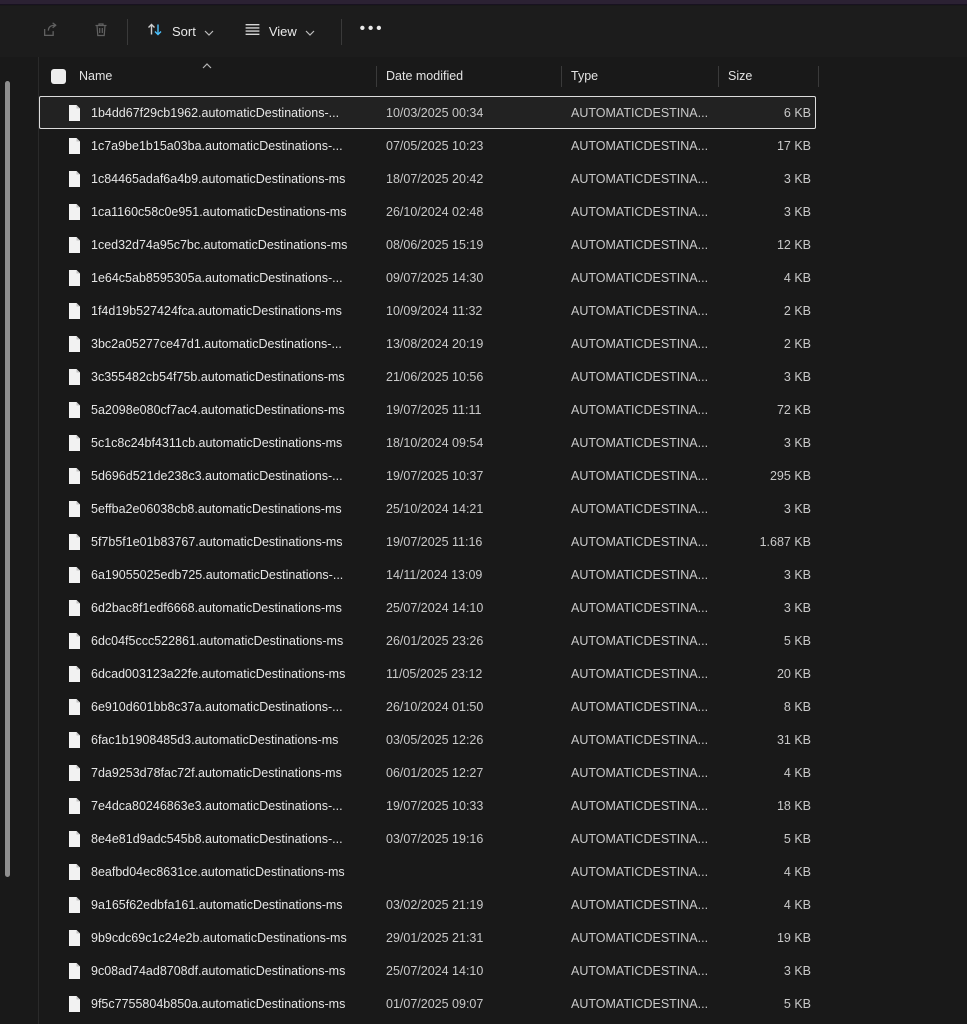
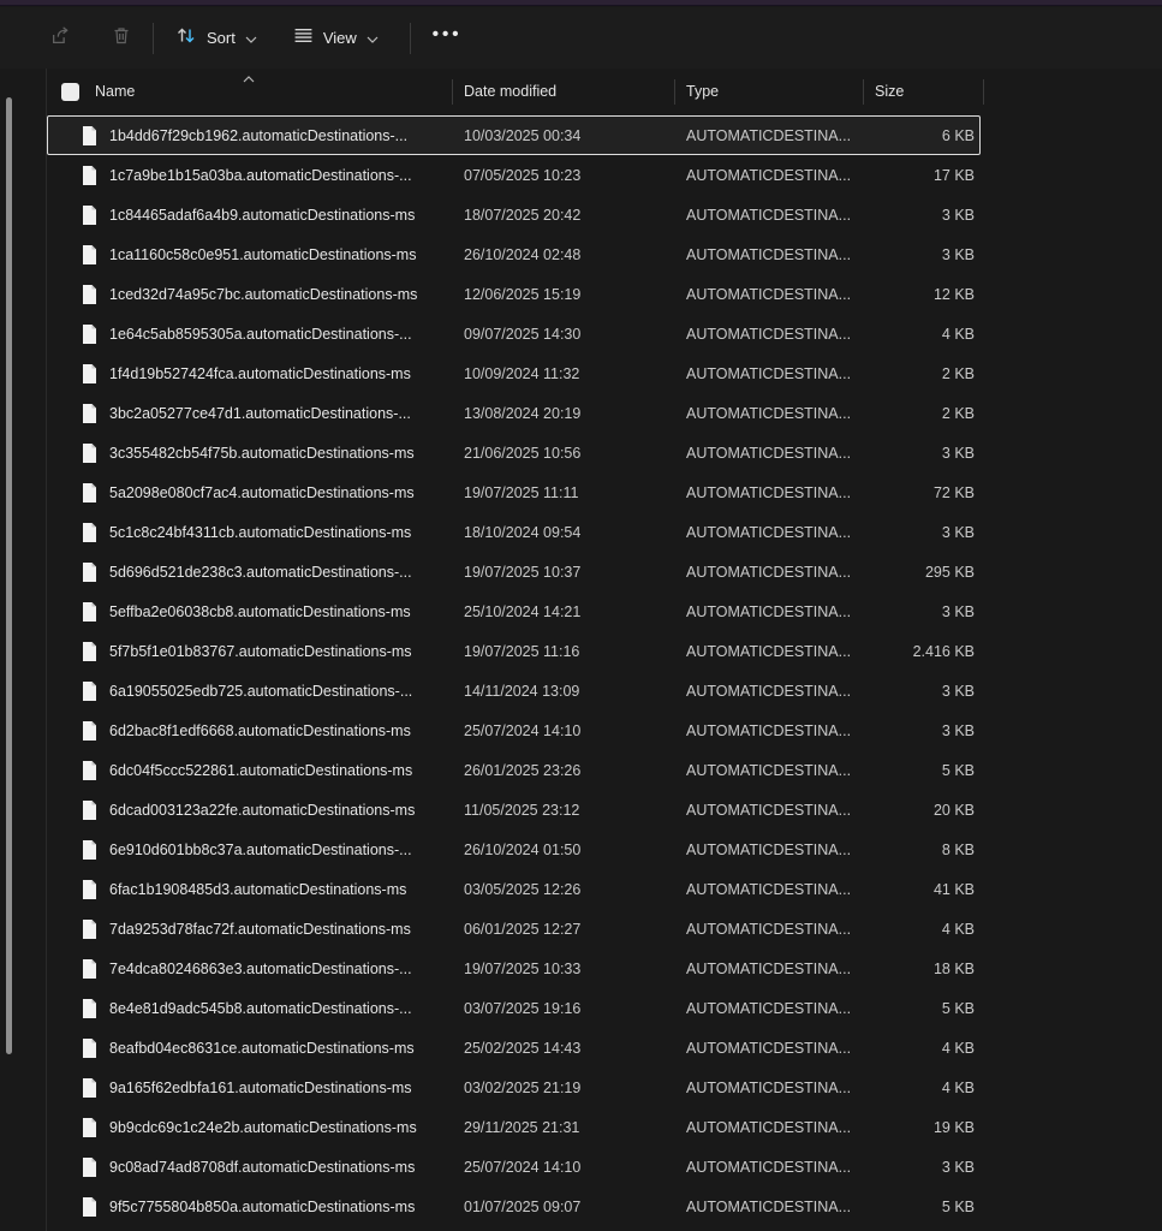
  Sort
  View
  •••
  Name
  Date modified
  Type
  Size
  1b4dd67f29cb1962.automaticDestinations-...
  10/03/2025 00:34
  AUTOMATICDESTINA...
  6 KB
  1c7a9be1b15a03ba.automaticDestinations-...
  07/05/2025 10:23
  AUTOMATICDESTINA...
  17 KB
  1c84465adaf6a4b9.automaticDestinations-ms
  18/07/2025 20:42
  AUTOMATICDESTINA...
  3 KB
  1ca1160c58c0e951.automaticDestinations-ms
  26/10/2024 02:48
  AUTOMATICDESTINA...
  3 KB
  1ced32d74a95c7bc.automaticDestinations-ms
- 08/06/2025 15:19
+ 12/06/2025 15:19
  AUTOMATICDESTINA...
  12 KB
  1e64c5ab8595305a.automaticDestinations-...
  09/07/2025 14:30
  AUTOMATICDESTINA...
  4 KB
  1f4d19b527424fca.automaticDestinations-ms
  10/09/2024 11:32
  AUTOMATICDESTINA...
  2 KB
  3bc2a05277ce47d1.automaticDestinations-...
  13/08/2024 20:19
  AUTOMATICDESTINA...
  2 KB
  3c355482cb54f75b.automaticDestinations-ms
  21/06/2025 10:56
  AUTOMATICDESTINA...
  3 KB
  5a2098e080cf7ac4.automaticDestinations-ms
  19/07/2025 11:11
  AUTOMATICDESTINA...
  72 KB
  5c1c8c24bf4311cb.automaticDestinations-ms
  18/10/2024 09:54
  AUTOMATICDESTINA...
  3 KB
  5d696d521de238c3.automaticDestinations-...
  19/07/2025 10:37
  AUTOMATICDESTINA...
  295 KB
  5effba2e06038cb8.automaticDestinations-ms
  25/10/2024 14:21
  AUTOMATICDESTINA...
  3 KB
  5f7b5f1e01b83767.automaticDestinations-ms
  19/07/2025 11:16
  AUTOMATICDESTINA...
- 1.687 KB
+ 2.416 KB
  6a19055025edb725.automaticDestinations-...
  14/11/2024 13:09
  AUTOMATICDESTINA...
  3 KB
  6d2bac8f1edf6668.automaticDestinations-ms
  25/07/2024 14:10
  AUTOMATICDESTINA...
  3 KB
  6dc04f5ccc522861.automaticDestinations-ms
  26/01/2025 23:26
  AUTOMATICDESTINA...
  5 KB
  6dcad003123a22fe.automaticDestinations-ms
  11/05/2025 23:12
  AUTOMATICDESTINA...
  20 KB
  6e910d601bb8c37a.automaticDestinations-...
  26/10/2024 01:50
  AUTOMATICDESTINA...
  8 KB
  6fac1b1908485d3.automaticDestinations-ms
  03/05/2025 12:26
  AUTOMATICDESTINA...
- 31 KB
+ 41 KB
  7da9253d78fac72f.automaticDestinations-ms
  06/01/2025 12:27
  AUTOMATICDESTINA...
  4 KB
  7e4dca80246863e3.automaticDestinations-...
  19/07/2025 10:33
  AUTOMATICDESTINA...
  18 KB
  8e4e81d9adc545b8.automaticDestinations-...
  03/07/2025 19:16
  AUTOMATICDESTINA...
  5 KB
  8eafbd04ec8631ce.automaticDestinations-ms
+ 25/02/2025 14:43
  AUTOMATICDESTINA...
  4 KB
  9a165f62edbfa161.automaticDestinations-ms
  03/02/2025 21:19
  AUTOMATICDESTINA...
  4 KB
  9b9cdc69c1c24e2b.automaticDestinations-ms
- 29/01/2025 21:31
+ 29/11/2025 21:31
  AUTOMATICDESTINA...
  19 KB
  9c08ad74ad8708df.automaticDestinations-ms
  25/07/2024 14:10
  AUTOMATICDESTINA...
  3 KB
  9f5c7755804b850a.automaticDestinations-ms
  01/07/2025 09:07
  AUTOMATICDESTINA...
  5 KB
